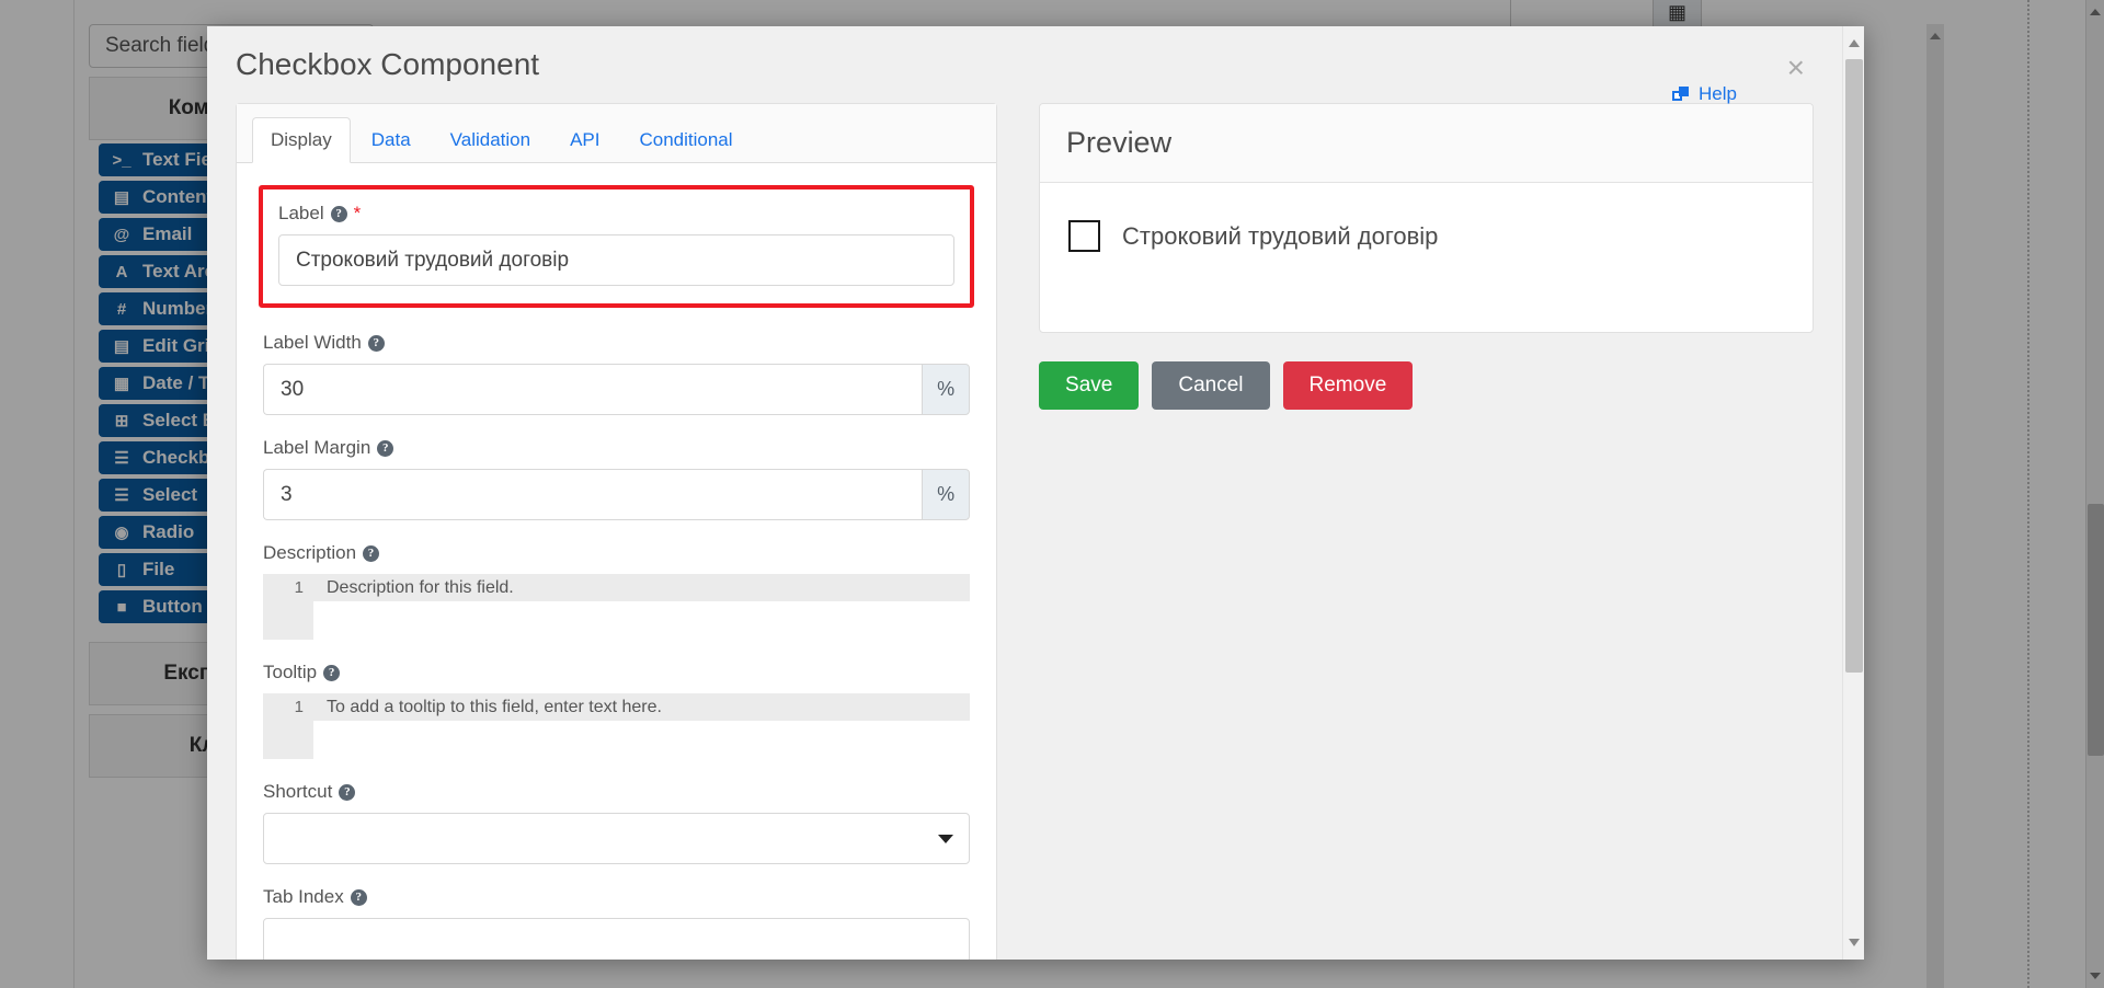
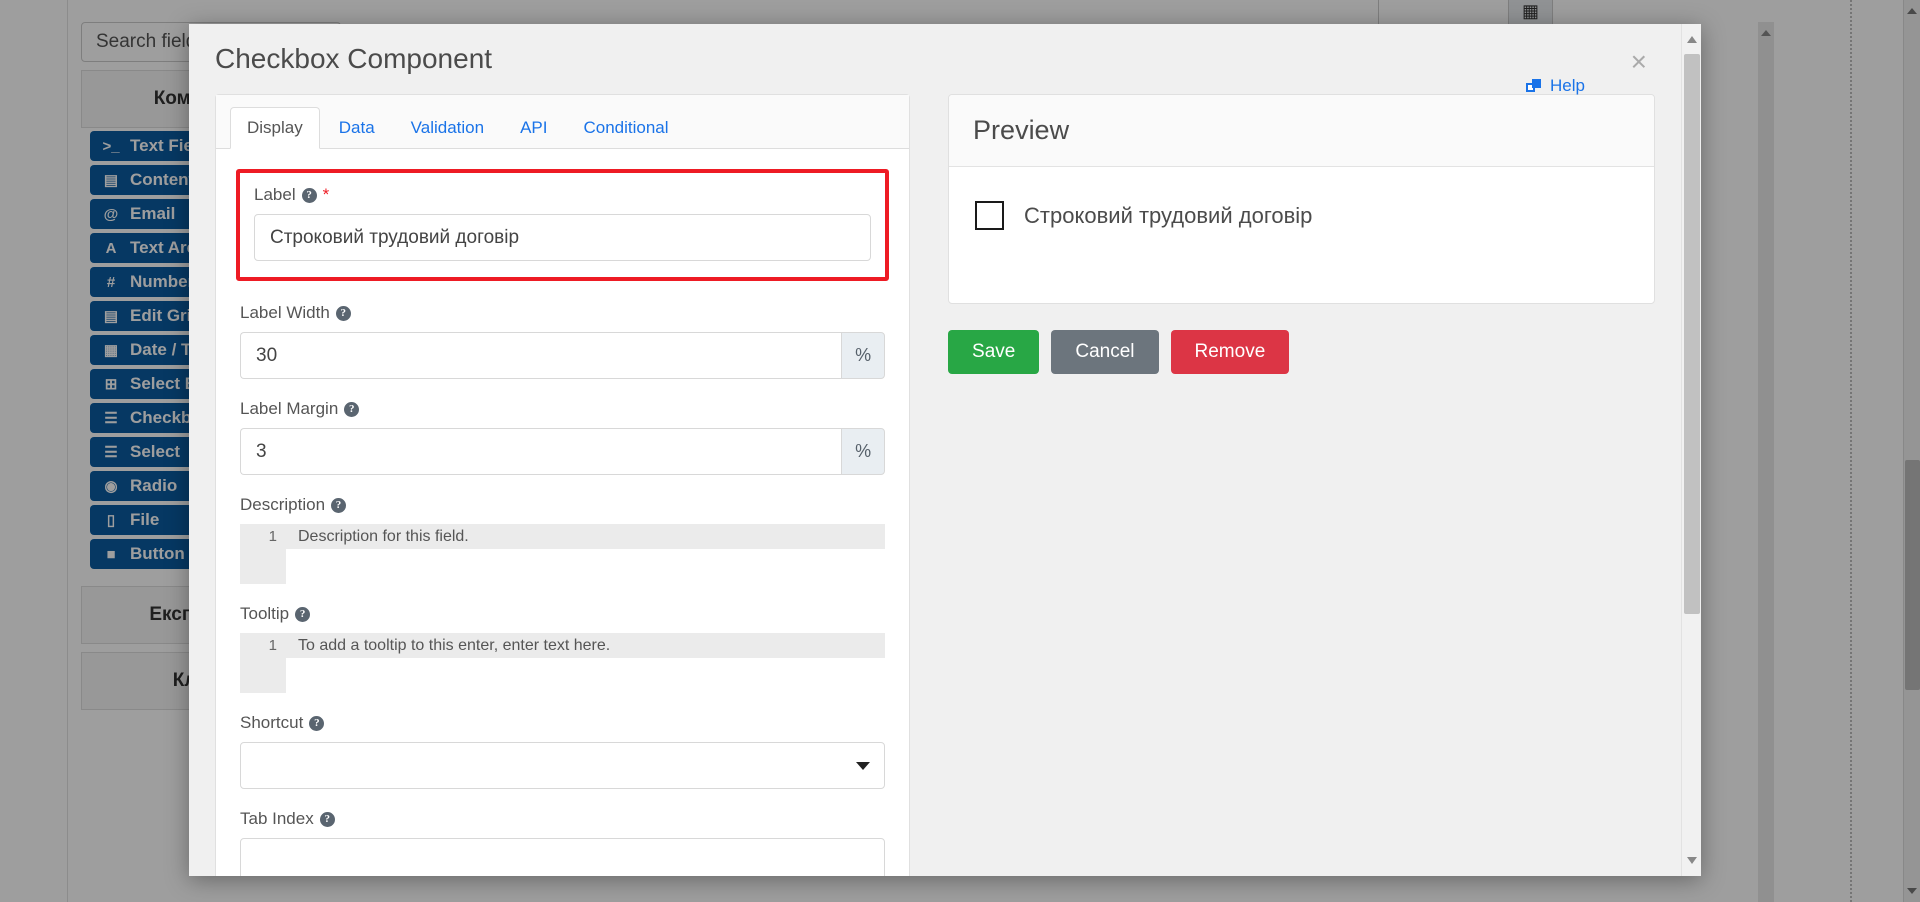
  Search fiel
  >_
  ▤
  Conten
  @
  Email
  A
  Text Ar
  #
  Numbe
  ▤
  Edit Gr
  ▦
  ⊞
  ☰
  Checkb
  ☰
  Select
  ◉
  Radio
  ▯
  File
  ■
  Button
  ▦
  Checkbox Component
  ×
  Help
  Display
  Data
  Validation
  API
  Conditional
  Label
  ?
  *
  Строковий трудовий договір
  Label Width
  ?
  30
  %
  Label Margin
  ?
  3
  %
  Description
  ?
  1
  Description for this field.
  Tooltip
  ?
  1
- To add a tooltip to this field, enter text here.
+ To add a tooltip to this enter, enter text here.
  Shortcut
  ?
  Tab Index
  ?
  Preview
  Строковий трудовий договір
  Save
  Cancel
  Remove
